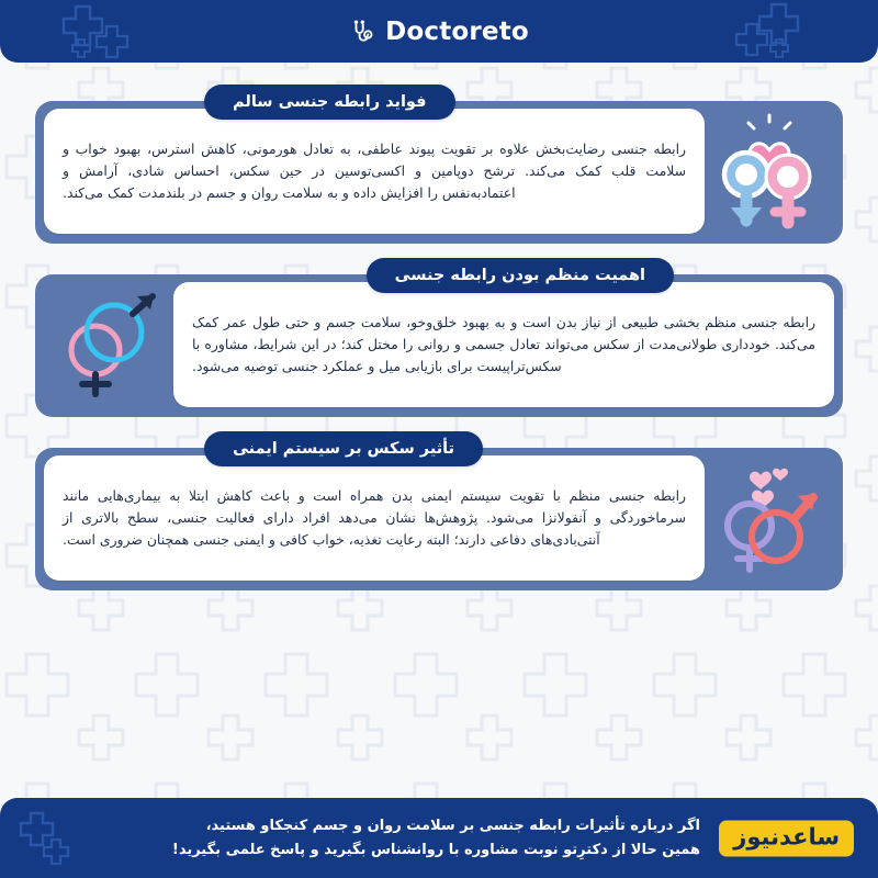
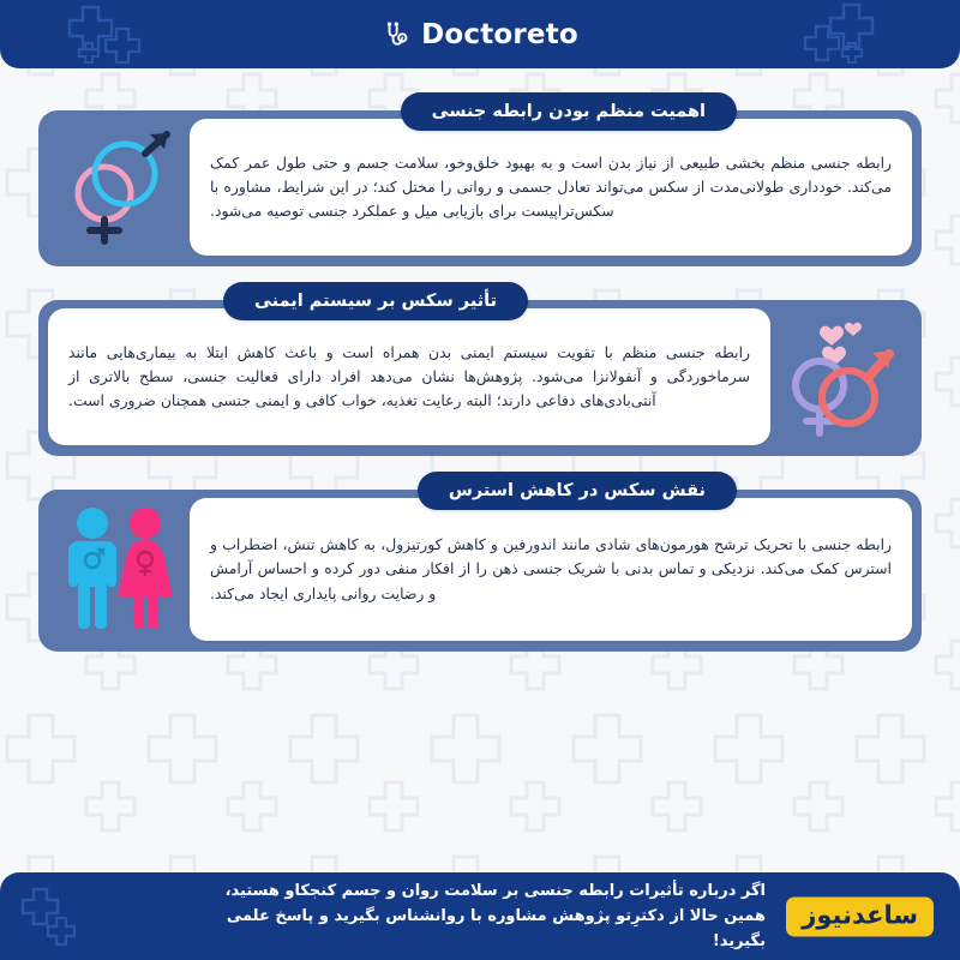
  Doctoreto
- فواید رابطه جنسی سالم
- رابطه جنسی رضایت‌بخش علاوه بر تقویت پیوند عاطفی، به تعادل هورمونی، کاهش استرس، بهبود خواب و سلامت قلب کمک می‌کند. ترشح دوپامین و اکسی‌توسین در حین سکس، احساس شادی، آرامش و اعتمادبه‌نفس را افزایش داده و به سلامت روان و جسم در بلندمدت کمک می‌کند.
  اهمیت منظم بودن رابطه جنسی
  رابطه جنسی منظم بخشی طبیعی از نیاز بدن است و به بهبود خلق‌وخو، سلامت جسم و حتی طول عمر کمک می‌کند. خودداری طولانی‌مدت از سکس می‌تواند تعادل جسمی و روانی را مختل کند؛ در این شرایط، مشاوره با سکس‌تراپیست برای بازیابی میل و عملکرد جنسی توصیه می‌شود.
  تأثیر سکس بر سیستم ایمنی
  رابطه جنسی منظم با تقویت سیستم ایمنی بدن همراه است و باعث کاهش ابتلا به بیماری‌هایی مانند سرماخوردگی و آنفولانزا می‌شود. پژوهش‌ها نشان می‌دهد افراد دارای فعالیت جنسی، سطح بالاتری از آنتی‌بادی‌های دفاعی دارند؛ البته رعایت تغذیه، خواب کافی و ایمنی جنسی همچنان ضروری است.
+ نقش سکس در کاهش استرس
+ رابطه جنسی با تحریک ترشح هورمون‌های شادی مانند اندورفین و کاهش کورتیزول، به کاهش تنش، اضطراب و استرس کمک می‌کند. نزدیکی و تماس بدنی با شریک جنسی ذهن را از افکار منفی دور کرده و احساس آرامش و رضایت روانی پایداری ایجاد می‌کند.
  اگر درباره تأثیرات رابطه جنسی بر سلامت روان و جسم کنجکاو هستید،
- همین حالا از دکترِتو نوبت مشاوره با روانشناس بگیرید و پاسخ علمی بگیرید!
+ همین حالا از دکترِتو پژوهش مشاوره با روانشناس بگیرید و پاسخ علمی بگیرید!
  ساعدنیوز
